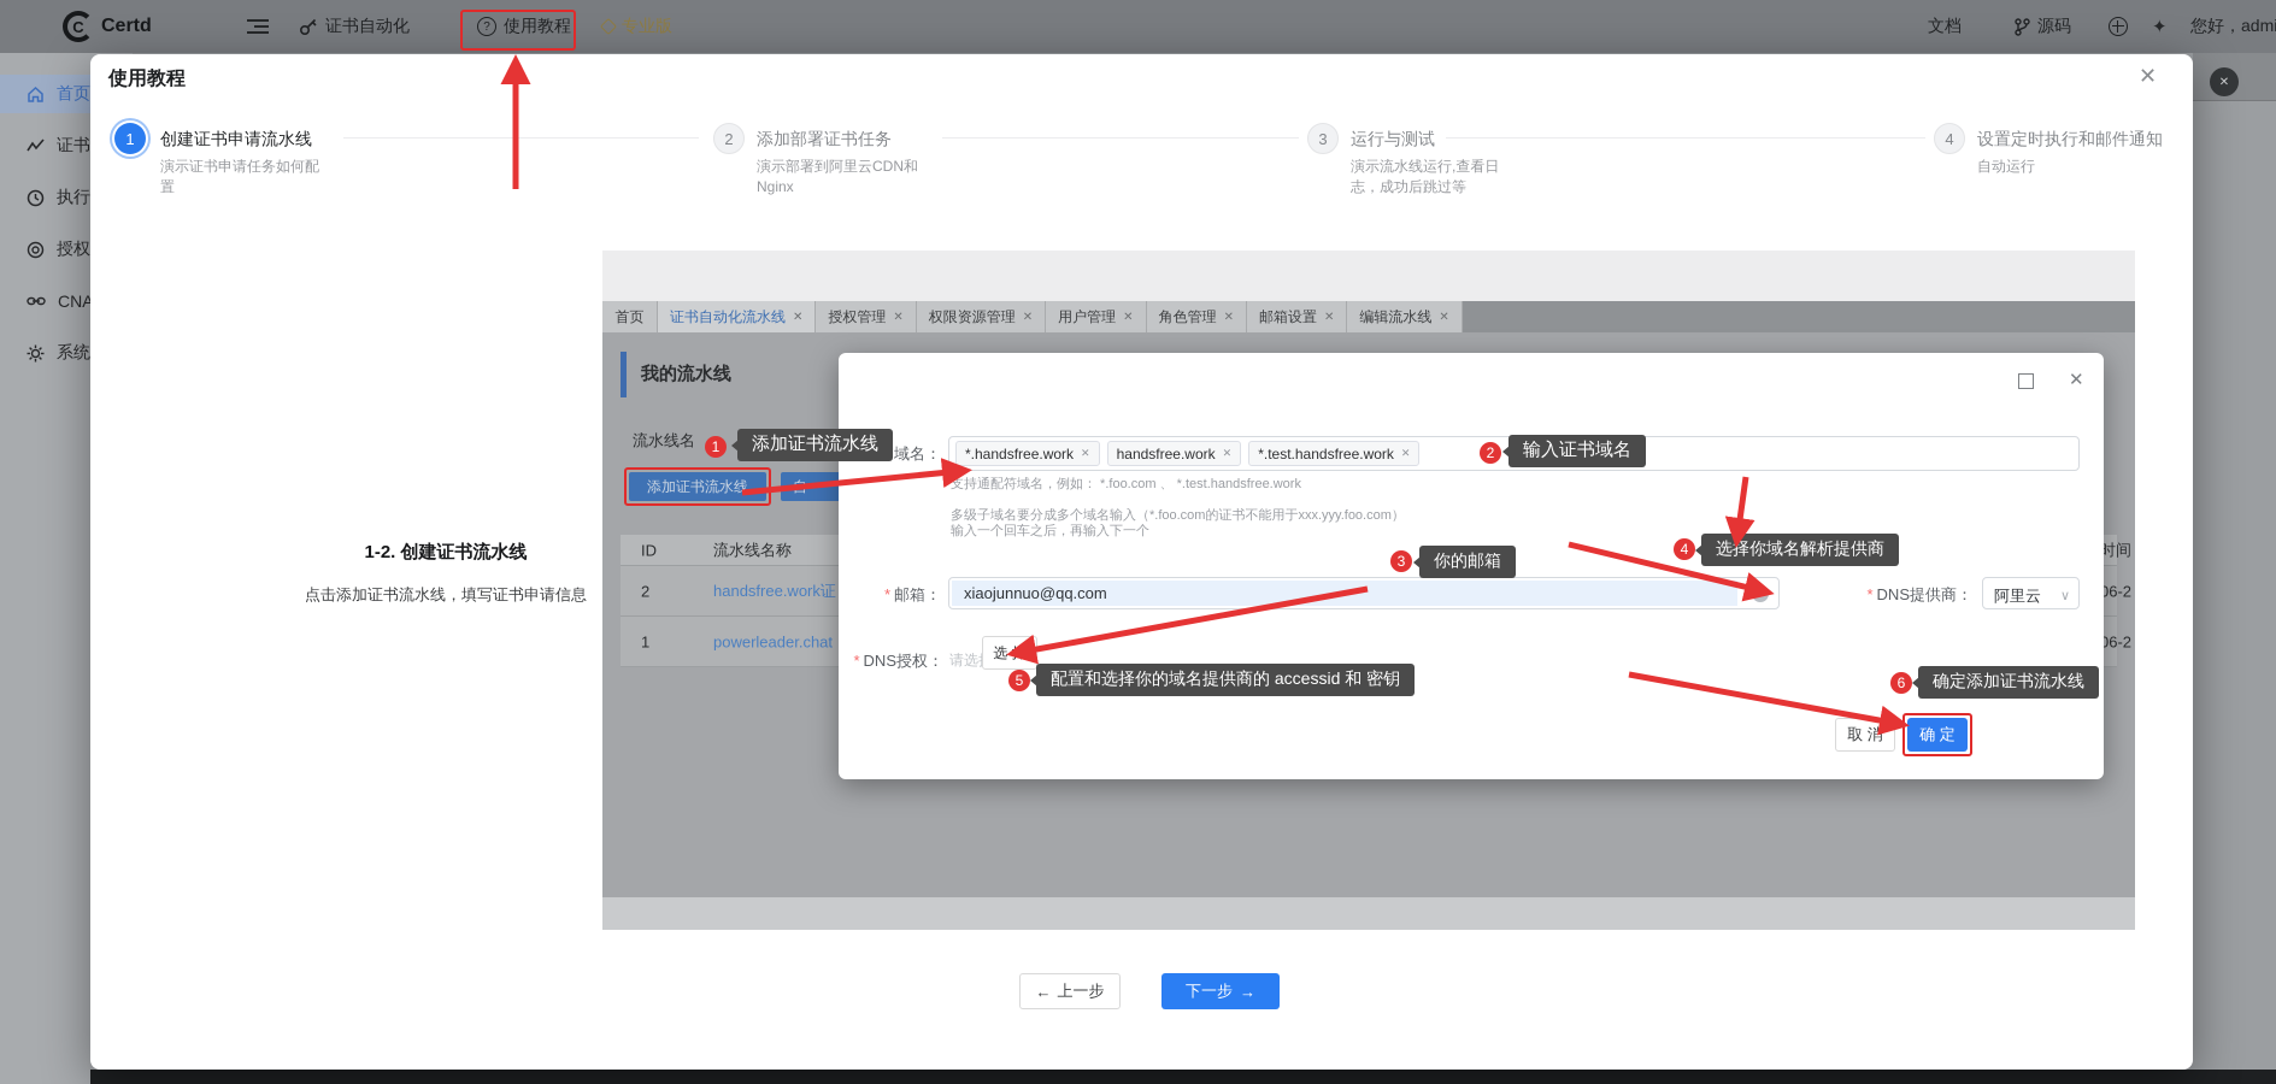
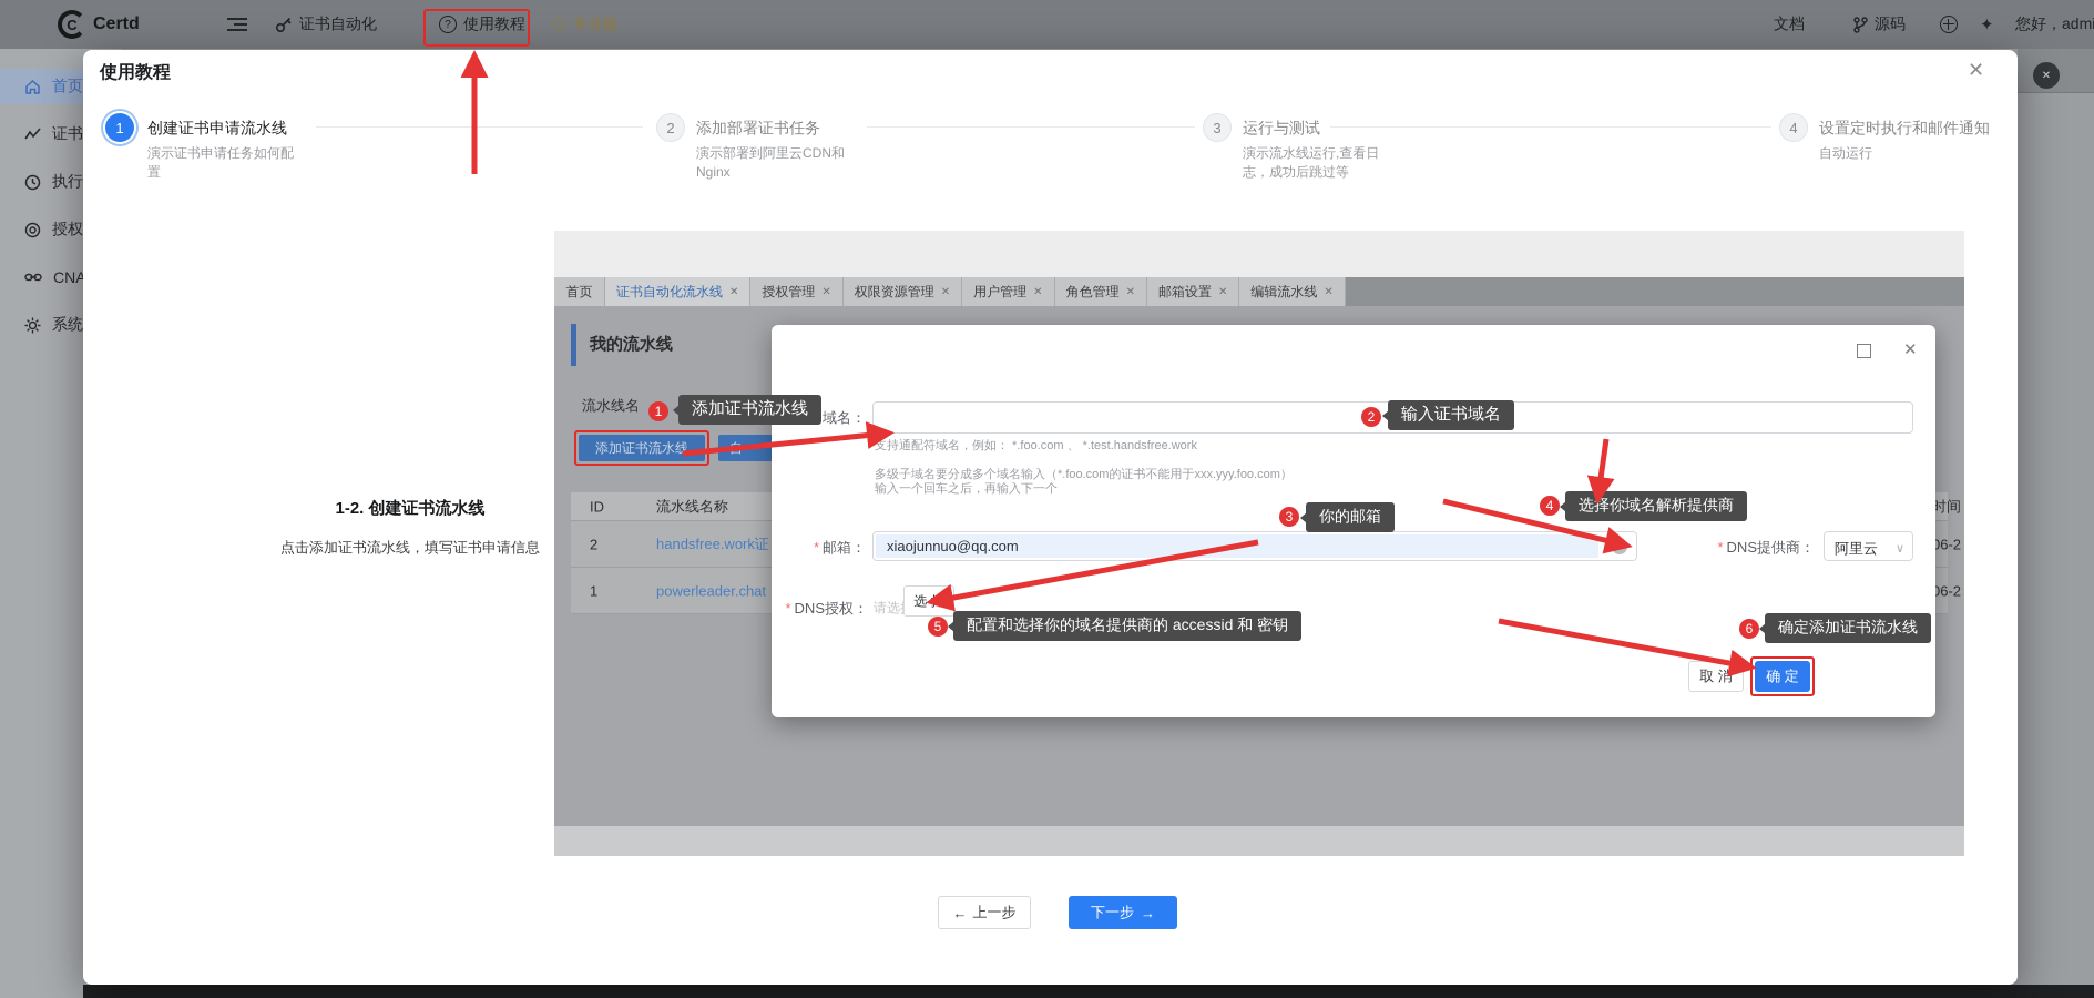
  C
  Certd
  证书自动化
  使用教程
  专业版
  文档
  源码
  您好，adm
  首页
  使用教程
  1
  创建证书申请流水线
  演示证书申请任务如何配置
  2
  添加部署证书任务
  演示部署到阿里云CDN和Nginx
  3
  运行与测试
  演示流水线运行,查看日志，成功后跳过等
  4
  设置定时执行和邮件通知
  自动运行
  1-2. 创建证书流水线
  点击添加证书流水线，填写证书申请信息
  首页
  证书自动化流水线
  授权管理
  权限资源管理
  用户管理
  角色管理
  邮箱设置
  编辑流水线
  我的流水线
  流水线名
  添加证书流水线
  ID
  流水线名称
  时间
  2
  handsfree.work证
  06-2
  1
  powerleader.chat
  06-2
  域名：
- *.handsfree.work
- handsfree.work
- *.test.handsfree.work
  支持通配符域名，例如： *.foo.com 、 *.test.handsfree.work
  多级子域名要分成多个域名输入（*.foo.com的证书不能用于xxx.yyy.foo.com）
  输入一个回车之后，再输入下一个
  邮箱：
  xiaojunnuo@qq.com
  DNS提供商：
  阿里云
  DNS授权：
  取 消
  确 定
  1
  添加证书流水线
  2
  输入证书域名
  3
  你的邮箱
  4
  选择你域名解析提供商
  5
  配置和选择你的域名提供商的 accessid 和 密钥
  6
  确定添加证书流水线
  上一步
  下一步
